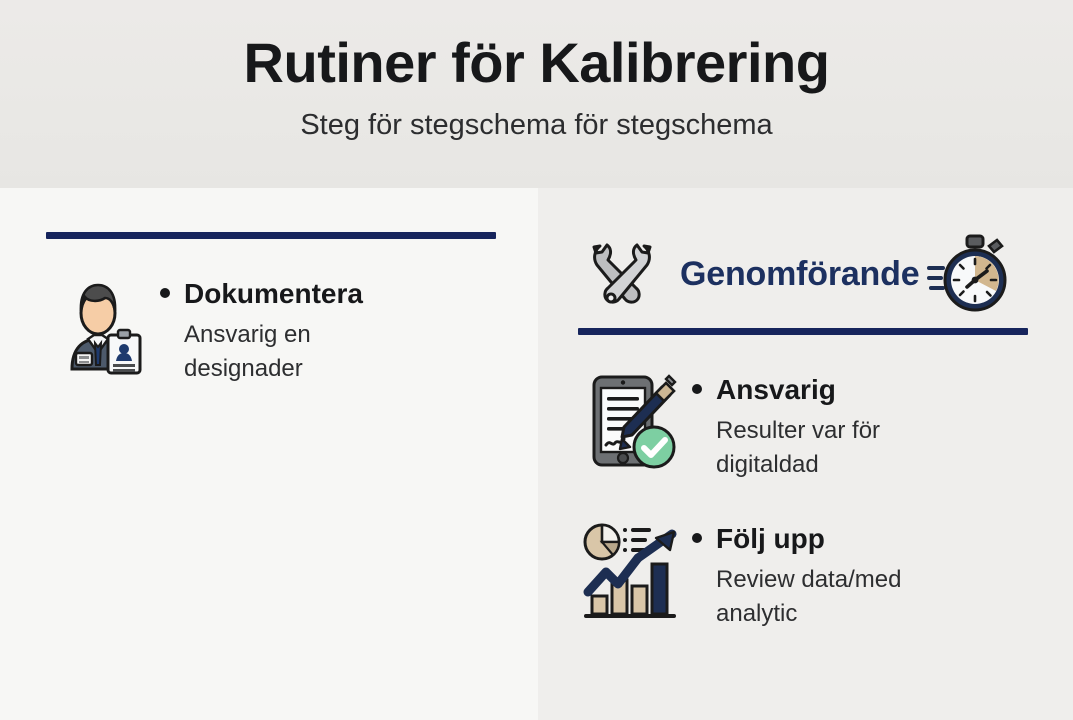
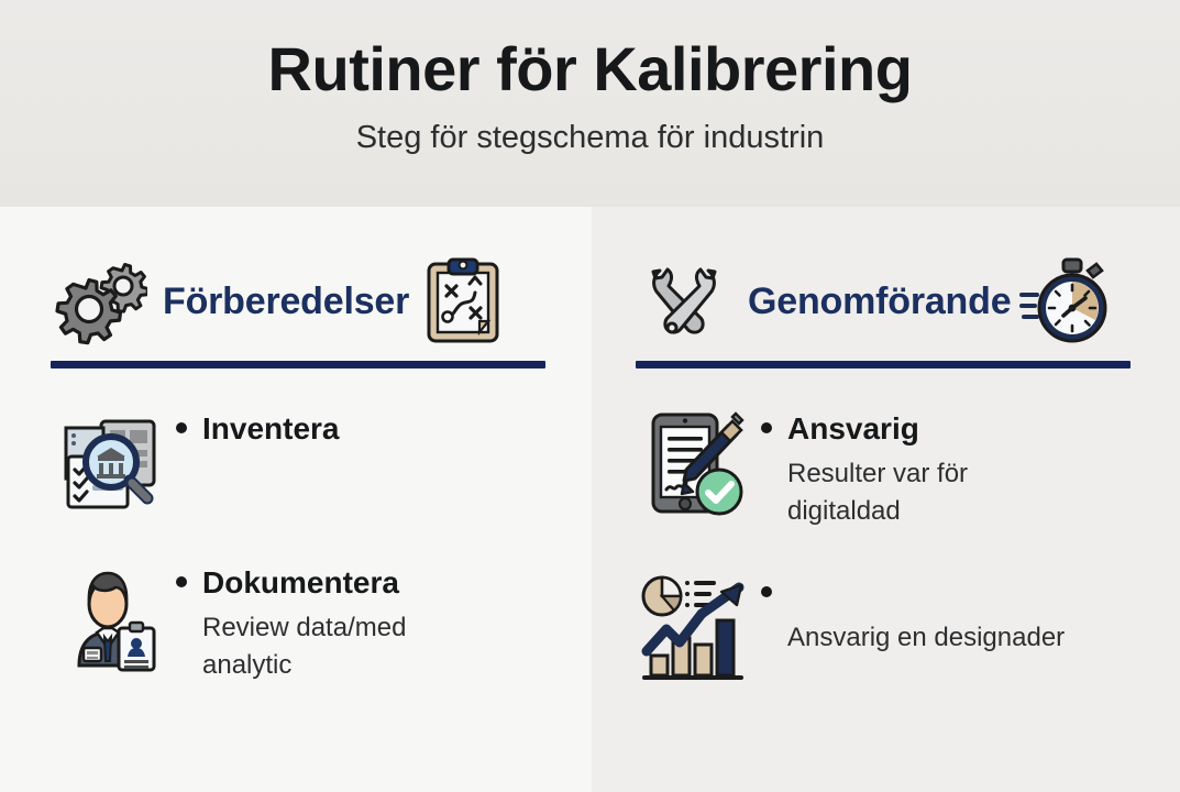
  Rutiner för Kalibrering
- Steg för stegschema för stegschema
+ Steg för stegschema för industrin
+ Förberedelser
+ Inventera
  Dokumentera
- Ansvarig en designader
+ Review data/med analytic
  Genomförande
  Ansvarig
  Resulter var för digitaldad
- Följ upp
- Review data/med analytic
+ Ansvarig en designader
